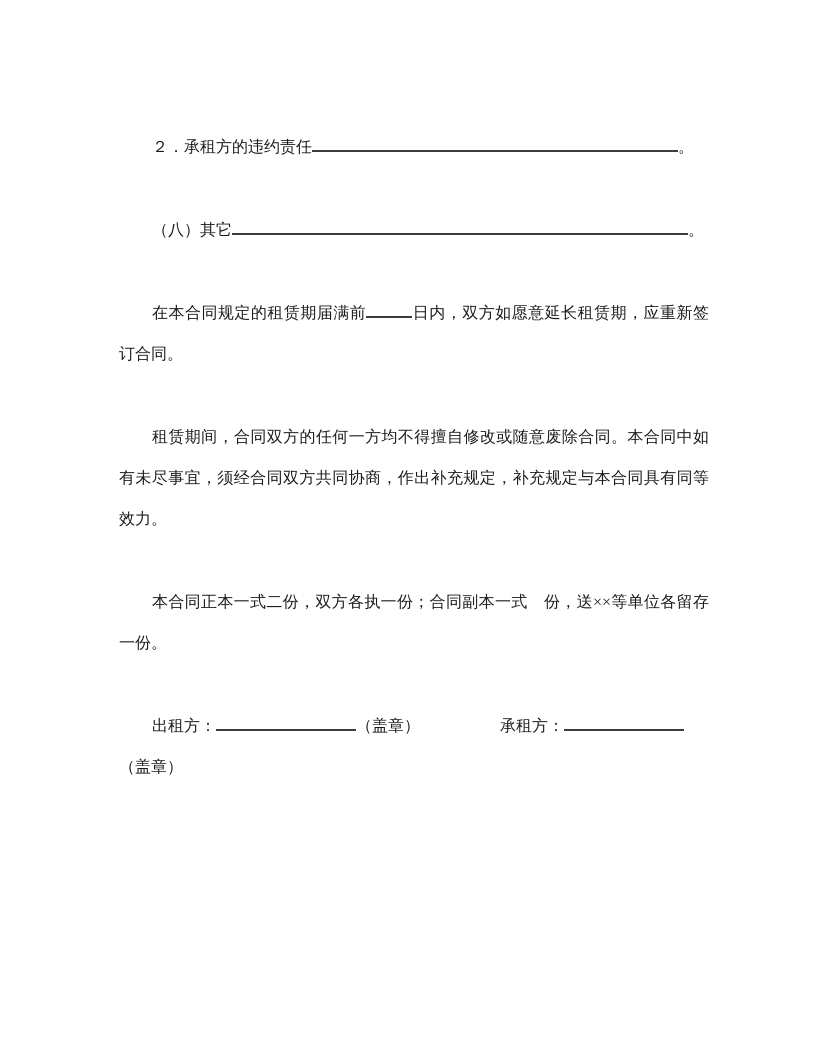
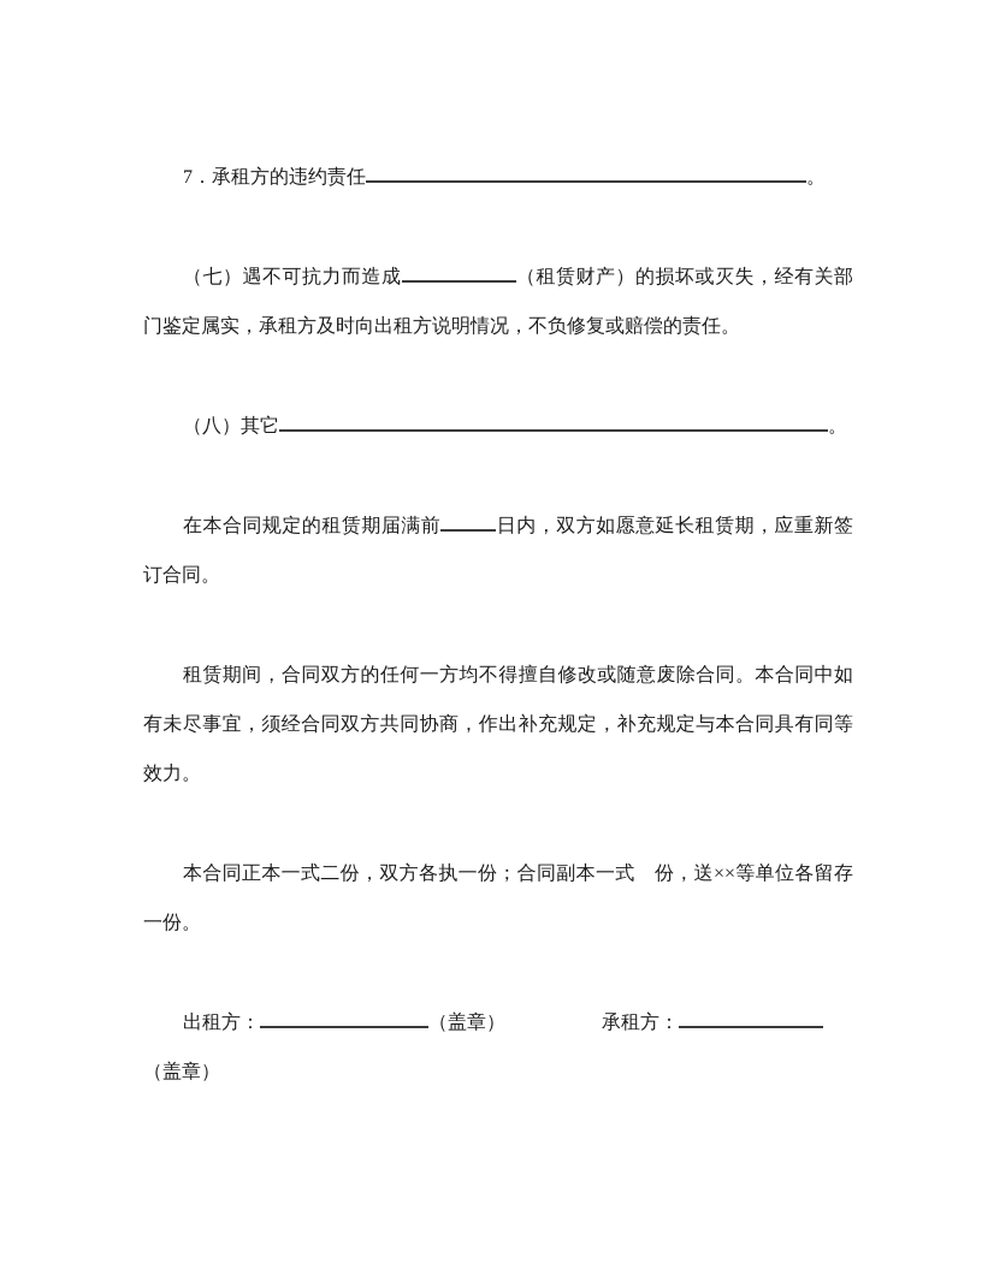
- ２．承租方的违约责任 。
+ 7．承租方的违约责任 。
+ （七）遇不可抗力而造成 （租赁财产）的损坏或灭失，经有关部门鉴定属实，承租方及时向出租方说明情况，不负修复或赔偿的责任。
  （八）其它 。
  在本合同规定的租赁期届满前 日内，双方如愿意延长租赁期，应重新签订合同。
  租赁期间，合同双方的任何一方均不得擅自修改或随意废除合同。本合同中如有未尽事宜，须经合同双方共同协商，作出补充规定，补充规定与本合同具有同等效力。
  本合同正本一式二份，双方各执一份；合同副本一式 份，送××等单位各留存一份。
  出租方： （盖章） 承租方：
  （盖章）
